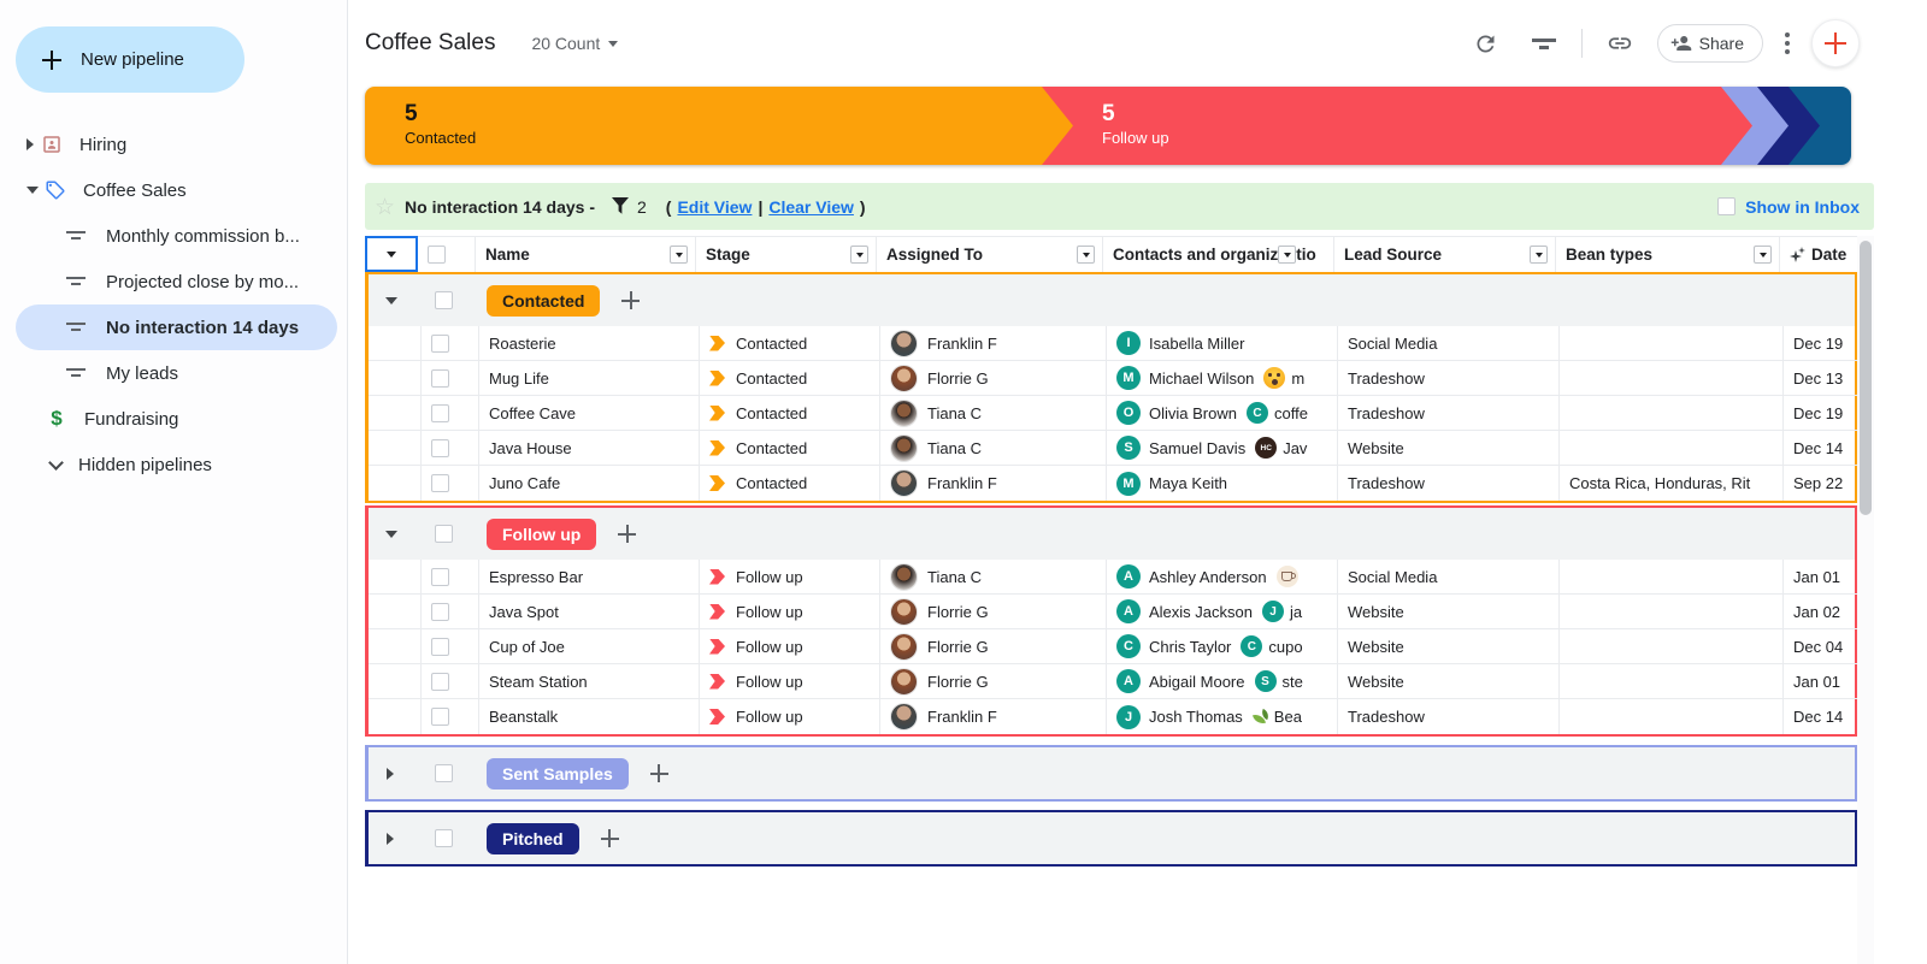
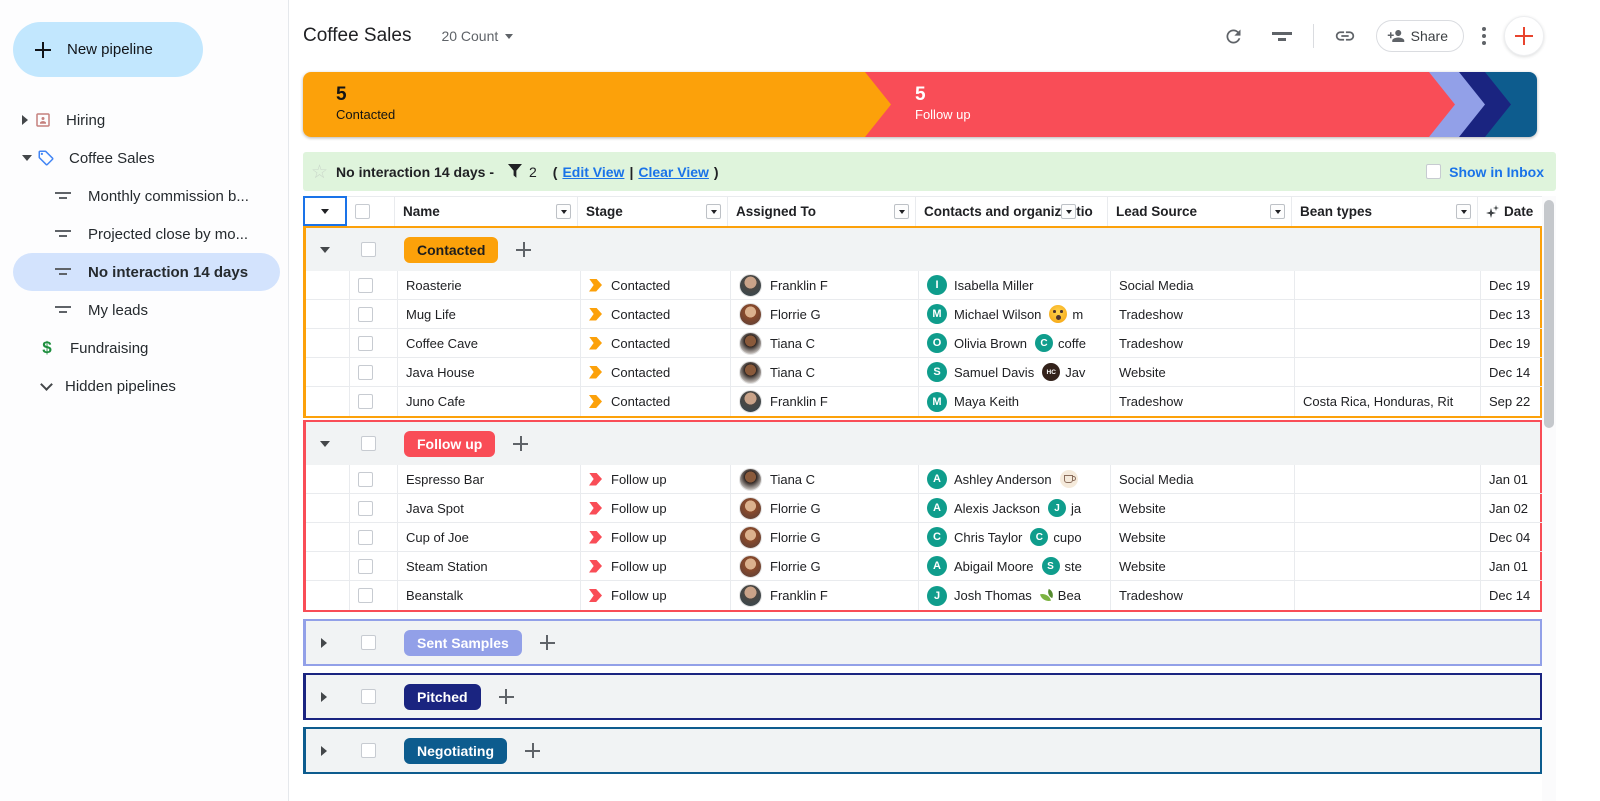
  New pipeline
  Hiring
  Coffee Sales
  Monthly commission b...
  Projected close by mo...
  No interaction 14 days
  My leads
  $
  Fundraising
  Hidden pipelines
  Coffee Sales
  20 Count
  Share
  5
  Contacted
  5
  Follow up
  ☆
  No interaction 14 days -
  2
  (
  Edit View
  |
  Clear View
  )
  Show in Inbox
  Name
  Stage
  Assigned To
  Contacts and organiz
  tio
  Lead Source
  Bean types
  Date
  Contacted
  Roasterie
  Contacted
  Franklin F
  I
  Isabella Miller
  Social Media
  Dec 19
  Mug Life
  Contacted
  Florrie G
  M
  Michael Wilson
  m
  Tradeshow
  Dec 13
  Coffee Cave
  Contacted
  Tiana C
  O
  Olivia Brown
  C
  coffe
  Tradeshow
  Dec 19
  Java House
  Contacted
  Tiana C
  S
  Samuel Davis
  Jav
  Website
  Dec 14
  Juno Cafe
  Contacted
  Franklin F
  M
  Maya Keith
  Tradeshow
  Costa Rica, Honduras, Rit
  Sep 22
  Follow up
  Espresso Bar
  Follow up
  Tiana C
  A
  Ashley Anderson
  Social Media
  Jan 01
  Java Spot
  Follow up
  Florrie G
  A
  Alexis Jackson
  J
  ja
  Website
  Jan 02
  Cup of Joe
  Follow up
  Florrie G
  C
  Chris Taylor
  C
  cupo
  Website
  Dec 04
  Steam Station
  Follow up
  Florrie G
  A
  Abigail Moore
  S
  ste
  Website
  Jan 01
  Beanstalk
  Follow up
  Franklin F
  J
  Josh Thomas
  Bea
  Tradeshow
  Dec 14
  Sent Samples
  Pitched
+ Negotiating
